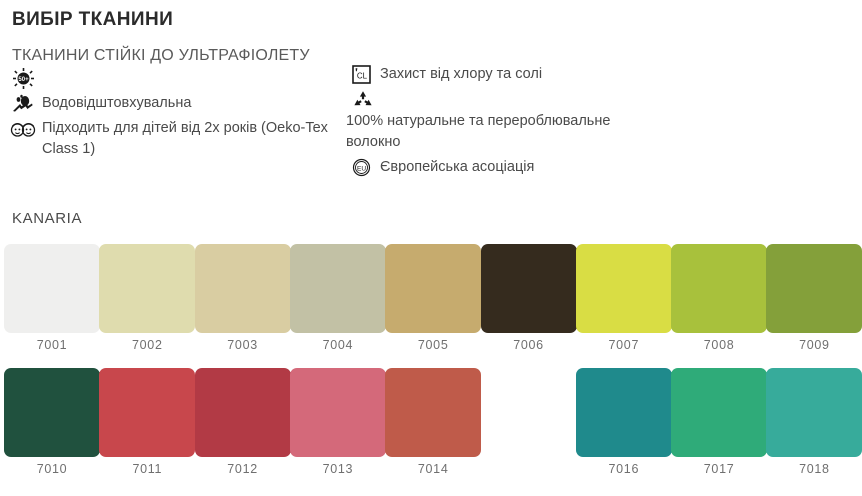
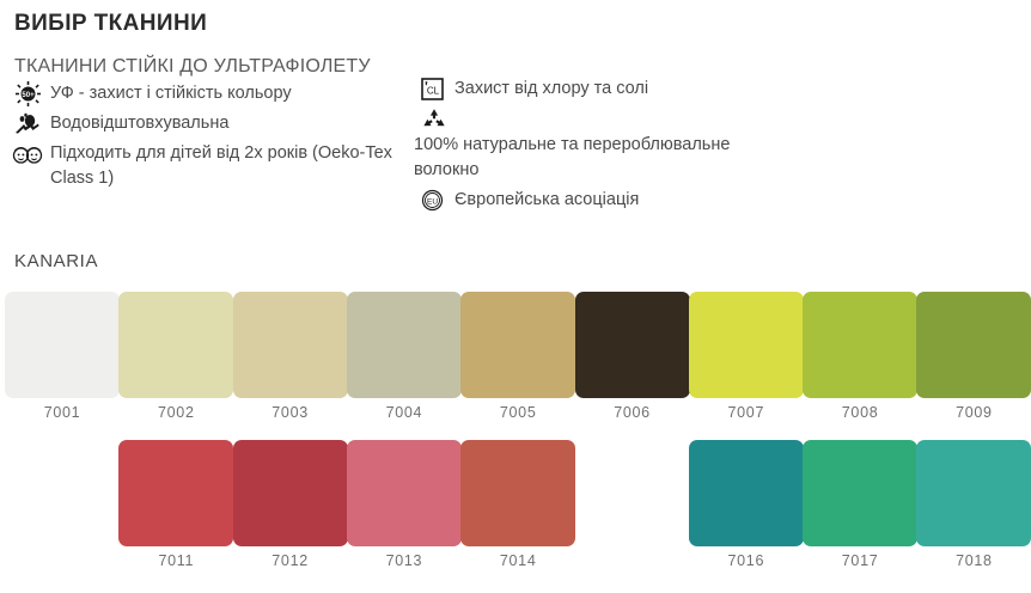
  ВИБІР ТКАНИНИ
  ТКАНИНИ СТІЙКІ ДО УЛЬТРАФІОЛЕТУ
+ УФ - захист і стійкість кольору
  Водовідштовхувальна
  Підходить для дітей від 2х років (Oeko-Tex Class 1)
  CL
  Захист від хлору та солі
  100% натуральне та перероблювальне волокно
  Європейська асоціація
  KANARIA
  7001
  7002
  7003
  7004
  7005
  7006
  7007
  7008
  7009
- 7010
  7011
  7012
  7013
  7014
  7016
  7017
  7018
